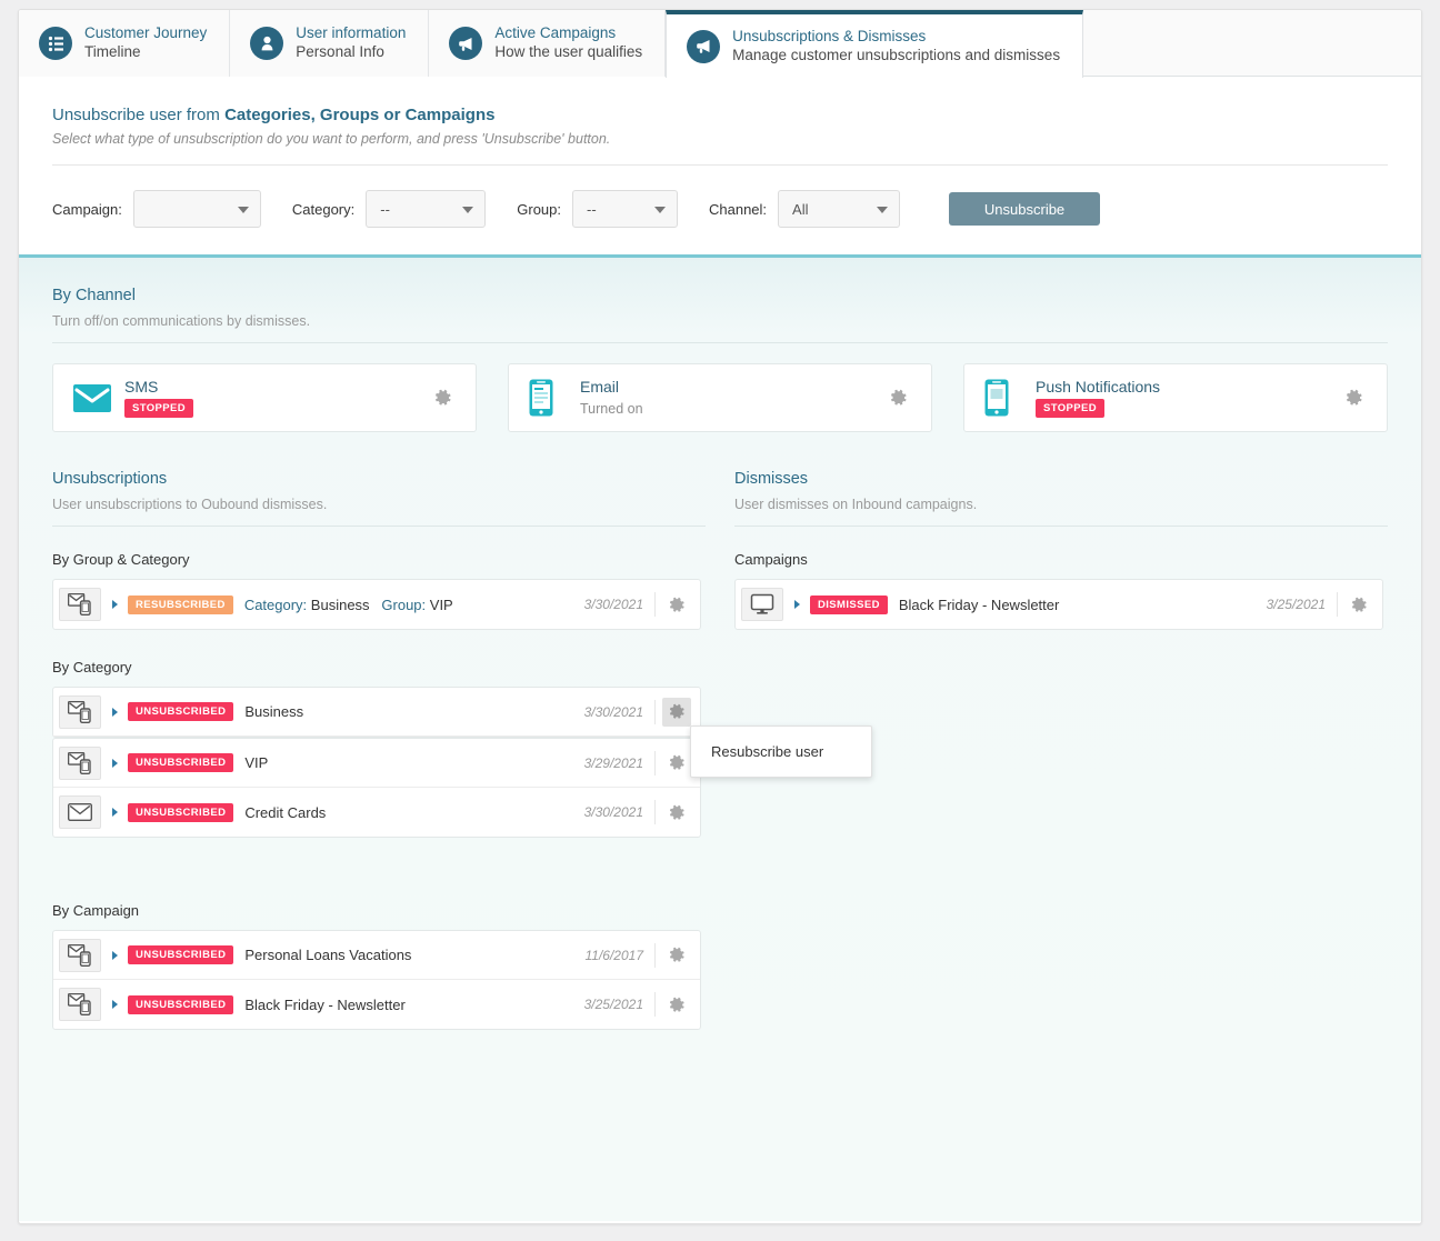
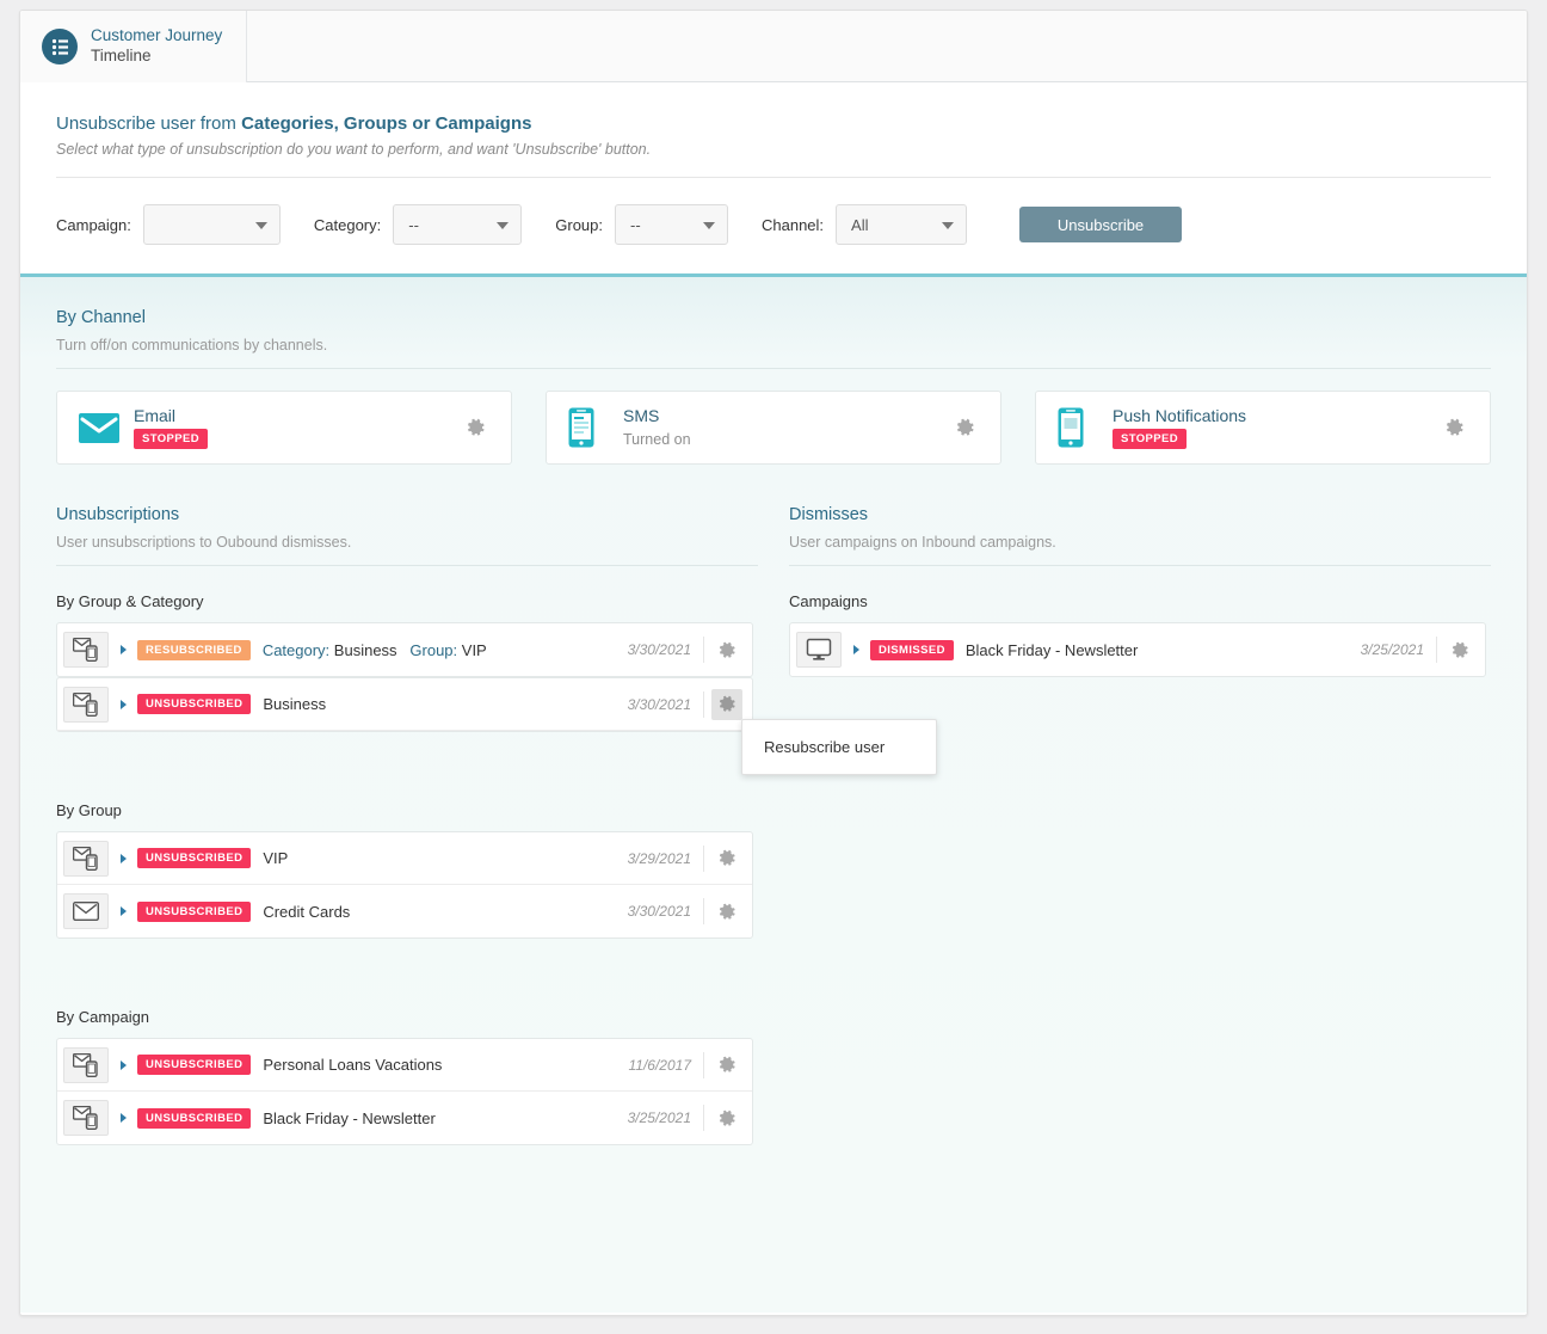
  Customer Journey
  Timeline
- User information
- Personal Info
- Active Campaigns
- How the user qualifies
- Unsubscriptions & Dismisses
- Manage customer unsubscriptions and dismisses
  Unsubscribe user from Categories, Groups or Campaigns
- Select what type of unsubscription do you want to perform, and press 'Unsubscribe' button.
+ Select what type of unsubscription do you want to perform, and want 'Unsubscribe' button.
  Campaign:
  Category:
  --
  Group:
  --
  Channel:
  All
  Unsubscribe
  By Channel
- Turn off/on communications by dismisses.
+ Turn off/on communications by channels.
- SMS
+ Email
  STOPPED
- Email
+ SMS
  Turned on
  Push Notifications
  STOPPED
  Unsubscriptions
  User unsubscriptions to Oubound dismisses.
  By Group & Category
  RESUBSCRIBED
  Category: Business Group: VIP
  3/30/2021
- By Category
  UNSUBSCRIBED
  Business
  3/30/2021
  Resubscribe user
+ By Group
  UNSUBSCRIBED
  VIP
  3/29/2021
  UNSUBSCRIBED
  Credit Cards
  3/30/2021
  By Campaign
  UNSUBSCRIBED
  Personal Loans Vacations
  11/6/2017
  UNSUBSCRIBED
  Black Friday - Newsletter
  3/25/2021
  Dismisses
- User dismisses on Inbound campaigns.
+ User campaigns on Inbound campaigns.
  Campaigns
  DISMISSED
  Black Friday - Newsletter
  3/25/2021
